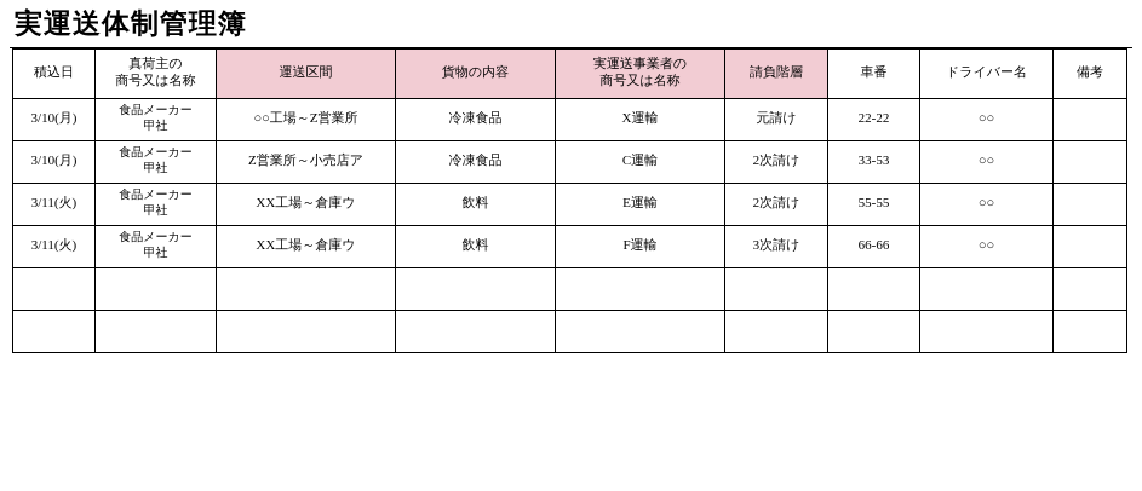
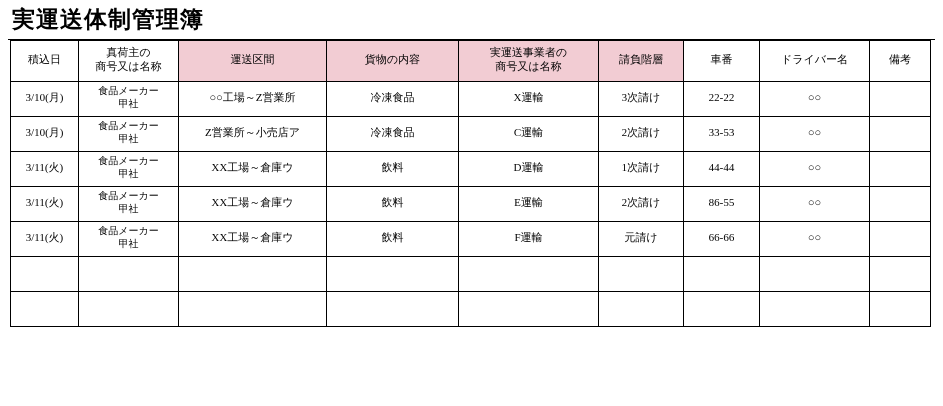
  実運送体制管理簿
  積込日	真荷主の 商号又は名称	運送区間	貨物の内容	実運送事業者の 商号又は名称	請負階層	車番	ドライバー名	備考
- 3/10(月)	食品メーカー 甲社	○○工場～Z営業所	冷凍食品	X運輸	元請け	22-22	○○
+ 3/10(月)	食品メーカー 甲社	○○工場～Z営業所	冷凍食品	X運輸	3次請け	22-22	○○
  3/10(月)	食品メーカー 甲社	Z営業所～小売店ア	冷凍食品	C運輸	2次請け	33-53	○○
+ 3/11(火)	食品メーカー 甲社	XX工場～倉庫ウ	飲料	D運輸	1次請け	44-44	○○
- 3/11(火)	食品メーカー 甲社	XX工場～倉庫ウ	飲料	E運輸	2次請け	55-55	○○
+ 3/11(火)	食品メーカー 甲社	XX工場～倉庫ウ	飲料	E運輸	2次請け	86-55	○○
- 3/11(火)	食品メーカー 甲社	XX工場～倉庫ウ	飲料	F運輸	3次請け	66-66	○○
+ 3/11(火)	食品メーカー 甲社	XX工場～倉庫ウ	飲料	F運輸	元請け	66-66	○○
